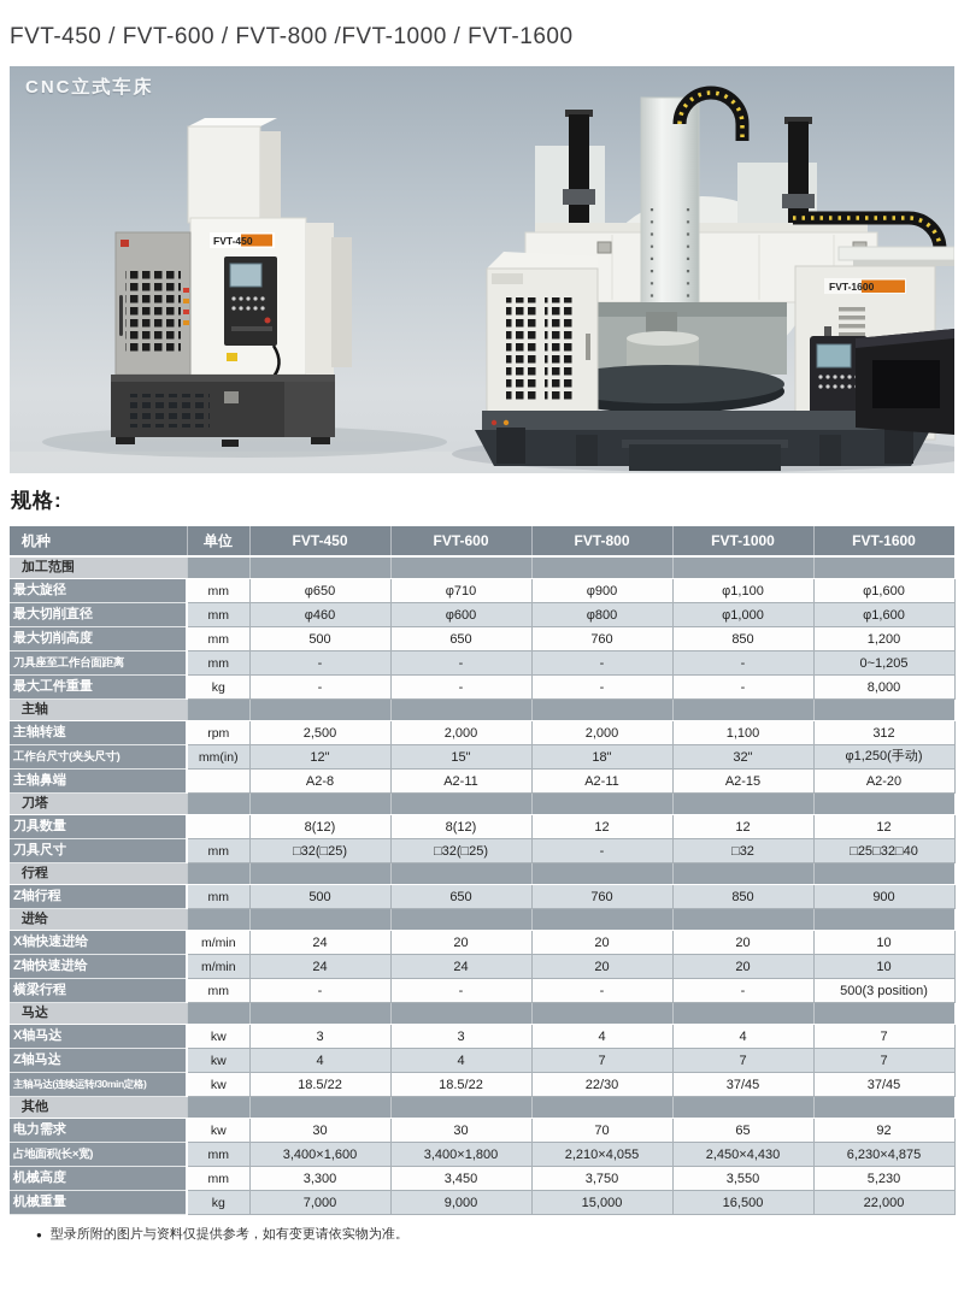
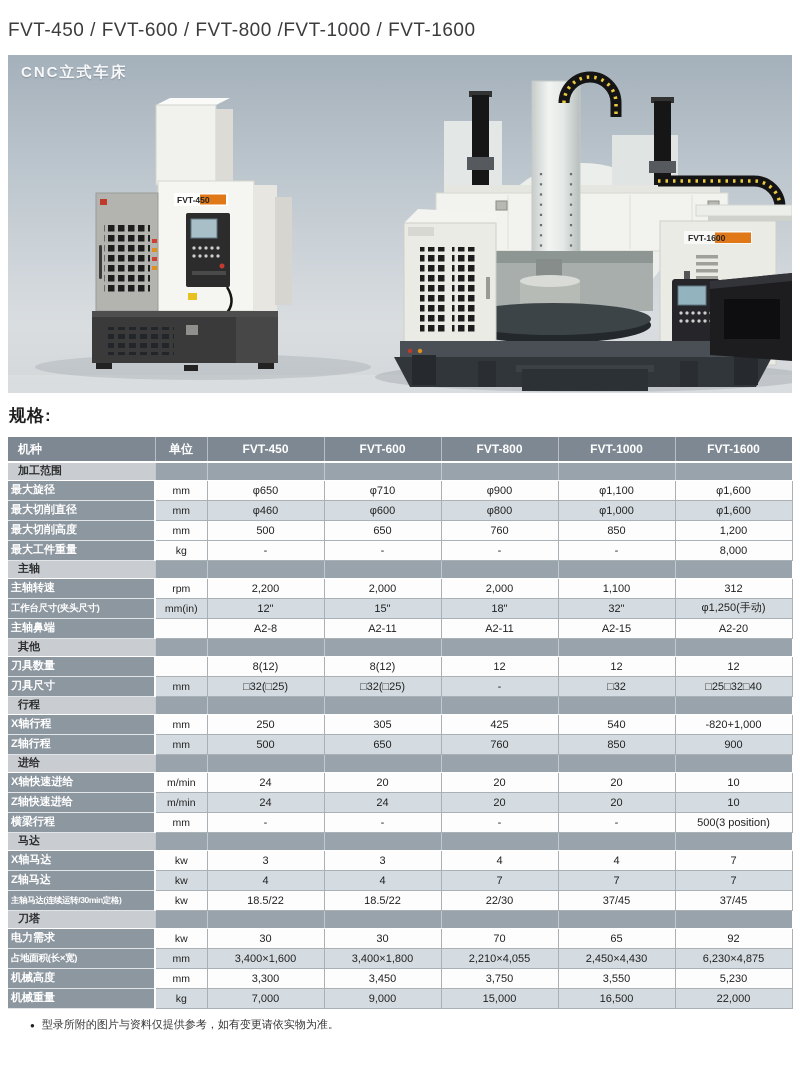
  FVT-450 / FVT-600 / FVT-800 /FVT-1000 / FVT-1600
  CNC立式车床
  FVT-450
  FVT-1600
  规格:
  机种	单位	FVT-450	FVT-600	FVT-800	FVT-1000	FVT-1600
  加工范围
  最大旋径	mm	φ650	φ710	φ900	φ1,100	φ1,600
  最大切削直径	mm	φ460	φ600	φ800	φ1,000	φ1,600
  最大切削高度	mm	500	650	760	850	1,200
- 刀具座至工作台面距离	mm	-	-	-	-	0~1,205
  最大工件重量	kg	-	-	-	-	8,000
  主轴
- 主轴转速	rpm	2,500	2,000	2,000	1,100	312
+ 主轴转速	rpm	2,200	2,000	2,000	1,100	312
  工作台尺寸(夹头尺寸)	mm(in)	12"	15"	18"	32"	φ1,250(手动)
  主轴鼻端		A2-8	A2-11	A2-11	A2-15	A2-20
- 刀塔
+ 其他
  刀具数量		8(12)	8(12)	12	12	12
  刀具尺寸	mm	□32(□25)	□32(□25)	-	□32	□25□32□40
  行程
+ X轴行程	mm	250	305	425	540	-820+1,000
  Z轴行程	mm	500	650	760	850	900
  进给
  X轴快速进给	m/min	24	20	20	20	10
  Z轴快速进给	m/min	24	24	20	20	10
  横梁行程	mm	-	-	-	-	500(3 position)
  马达
  X轴马达	kw	3	3	4	4	7
  Z轴马达	kw	4	4	7	7	7
  主轴马达(连续运转/30min定格)	kw	18.5/22	18.5/22	22/30	37/45	37/45
- 其他
+ 刀塔
  电力需求	kw	30	30	70	65	92
  占地面积(长×宽)	mm	3,400×1,600	3,400×1,800	2,210×4,055	2,450×4,430	6,230×4,875
  机械高度	mm	3,300	3,450	3,750	3,550	5,230
  机械重量	kg	7,000	9,000	15,000	16,500	22,000
  ●
  型录所附的图片与资料仅提供参考，如有变更请依实物为准。
